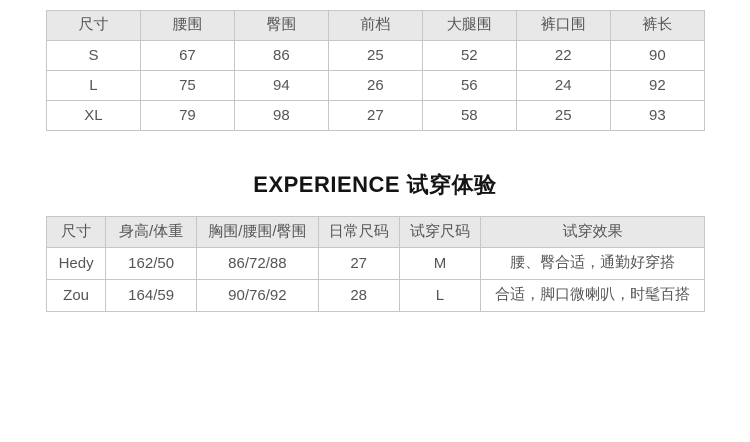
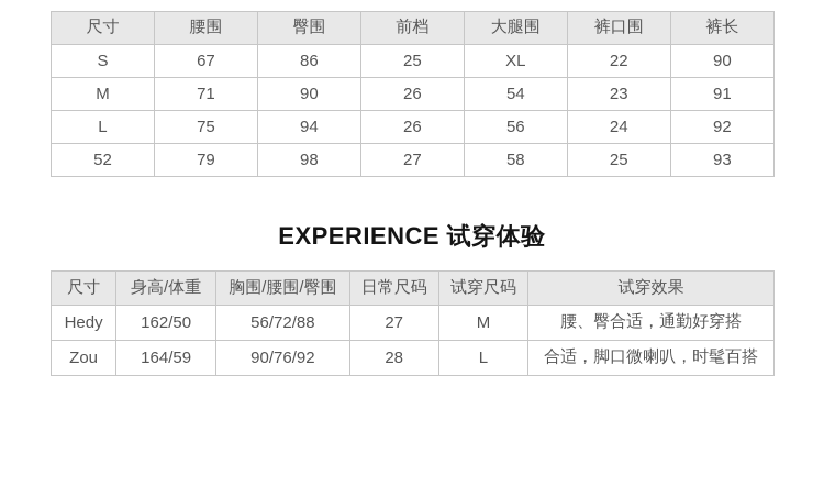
  尺寸	腰围	臀围	前档	大腿围	裤口围	裤长
- S	67	86	25	52	22	90
+ S	67	86	25	XL	22	90
+ M	71	90	26	54	23	91
  L	75	94	26	56	24	92
- XL	79	98	27	58	25	93
+ 52	79	98	27	58	25	93
  EXPERIENCE 试穿体验
  尺寸	身高/体重	胸围/腰围/臀围	日常尺码	试穿尺码	试穿效果
- Hedy	162/50	86/72/88	27	M	腰、臀合适，通勤好穿搭
+ Hedy	162/50	56/72/88	27	M	腰、臀合适，通勤好穿搭
  Zou	164/59	90/76/92	28	L	合适，脚口微喇叭，时髦百搭
